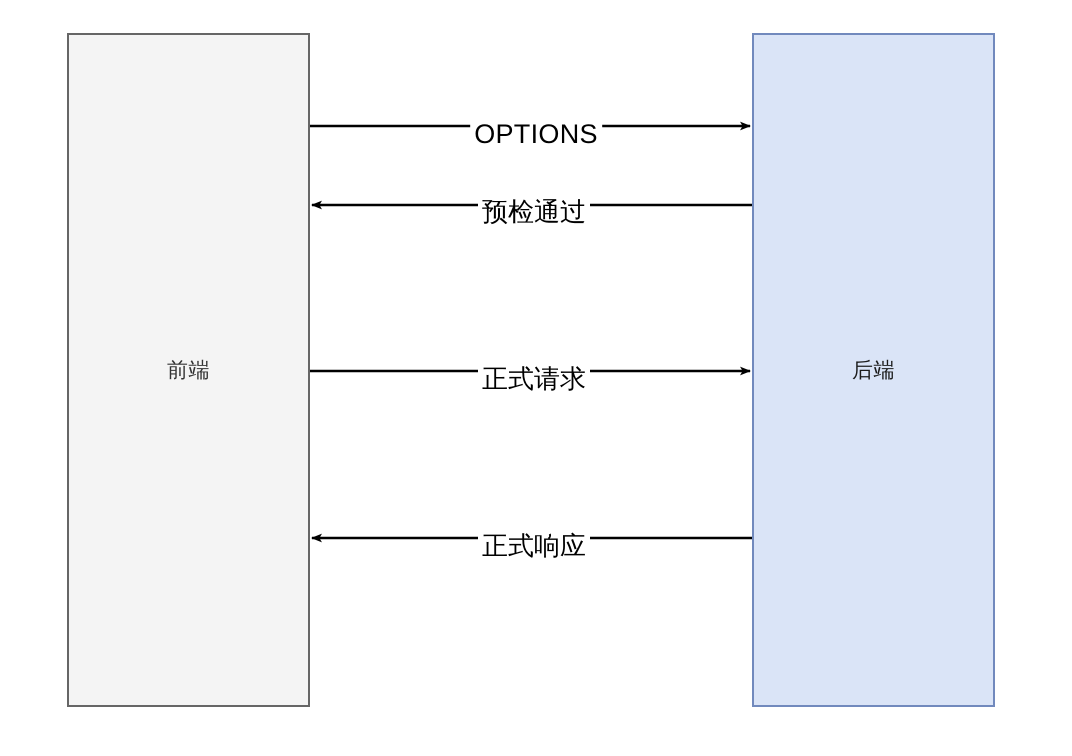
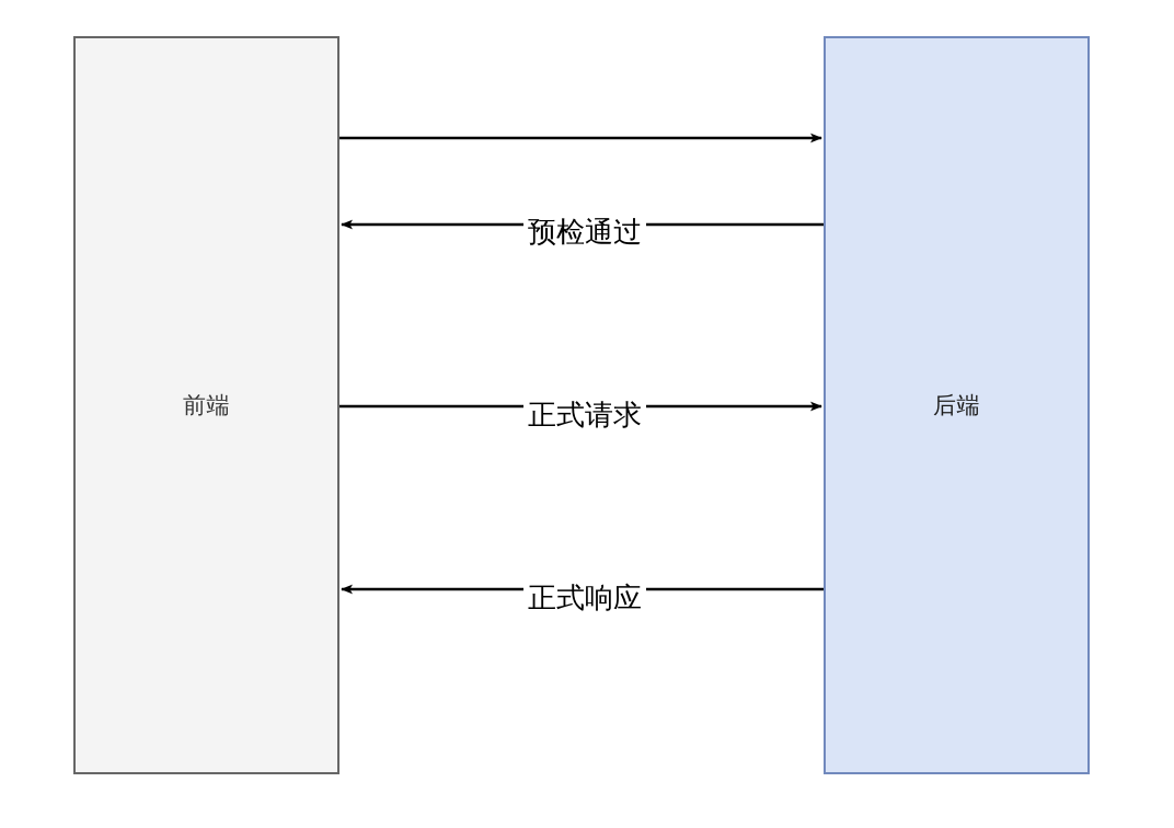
  前端
  后端
- OPTIONS
  预检通过
  正式请求
  正式响应
